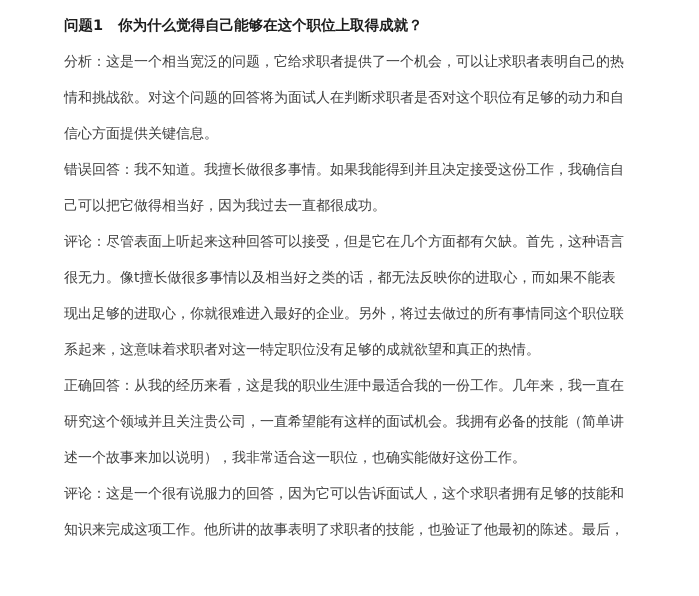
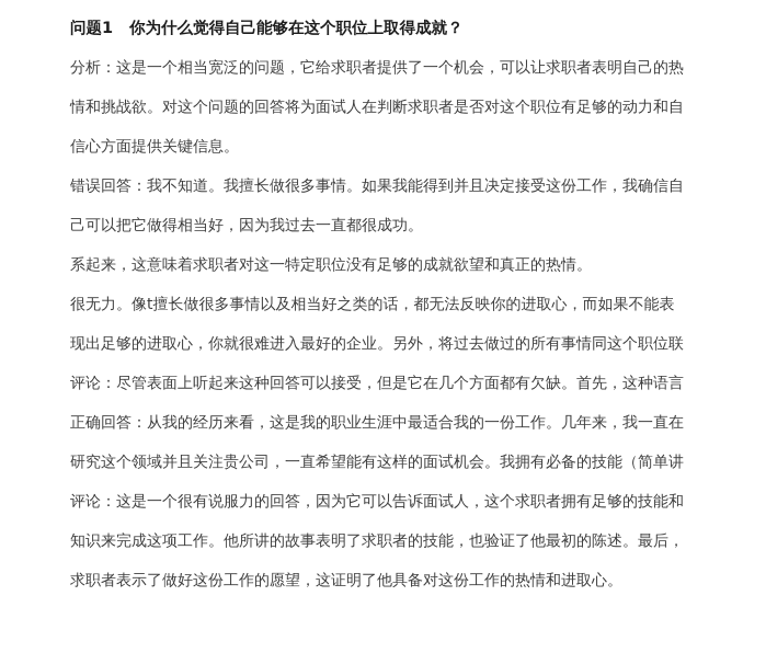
  问题1 你为什么觉得自己能够在这个职位上取得成就？
  分析：这是一个相当宽泛的问题，它给求职者提供了一个机会，可以让求职者表明自己的热
  情和挑战欲。对这个问题的回答将为面试人在判断求职者是否对这个职位有足够的动力和自
  信心方面提供关键信息。
  错误回答：我不知道。我擅长做很多事情。如果我能得到并且决定接受这份工作，我确信自
  己可以把它做得相当好，因为我过去一直都很成功。
- 评论：尽管表面上听起来这种回答可以接受，但是它在几个方面都有欠缺。首先，这种语言
+ 系起来，这意味着求职者对这一特定职位没有足够的成就欲望和真正的热情。
  很无力。像t擅长做很多事情以及相当好之类的话，都无法反映你的进取心，而如果不能表
  现出足够的进取心，你就很难进入最好的企业。另外，将过去做过的所有事情同这个职位联
- 系起来，这意味着求职者对这一特定职位没有足够的成就欲望和真正的热情。
+ 评论：尽管表面上听起来这种回答可以接受，但是它在几个方面都有欠缺。首先，这种语言
  正确回答：从我的经历来看，这是我的职业生涯中最适合我的一份工作。几年来，我一直在
  研究这个领域并且关注贵公司，一直希望能有这样的面试机会。我拥有必备的技能（简单讲
- 述一个故事来加以说明），我非常适合这一职位，也确实能做好这份工作。
  评论：这是一个很有说服力的回答，因为它可以告诉面试人，这个求职者拥有足够的技能和
  知识来完成这项工作。他所讲的故事表明了求职者的技能，也验证了他最初的陈述。最后，
+ 求职者表示了做好这份工作的愿望，这证明了他具备对这份工作的热情和进取心。
